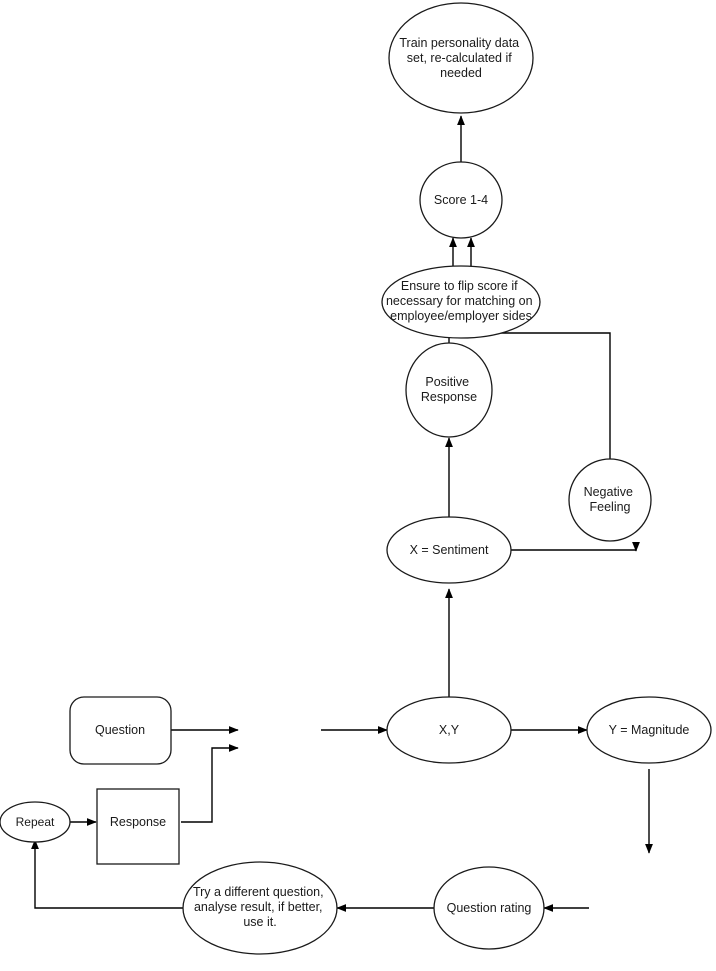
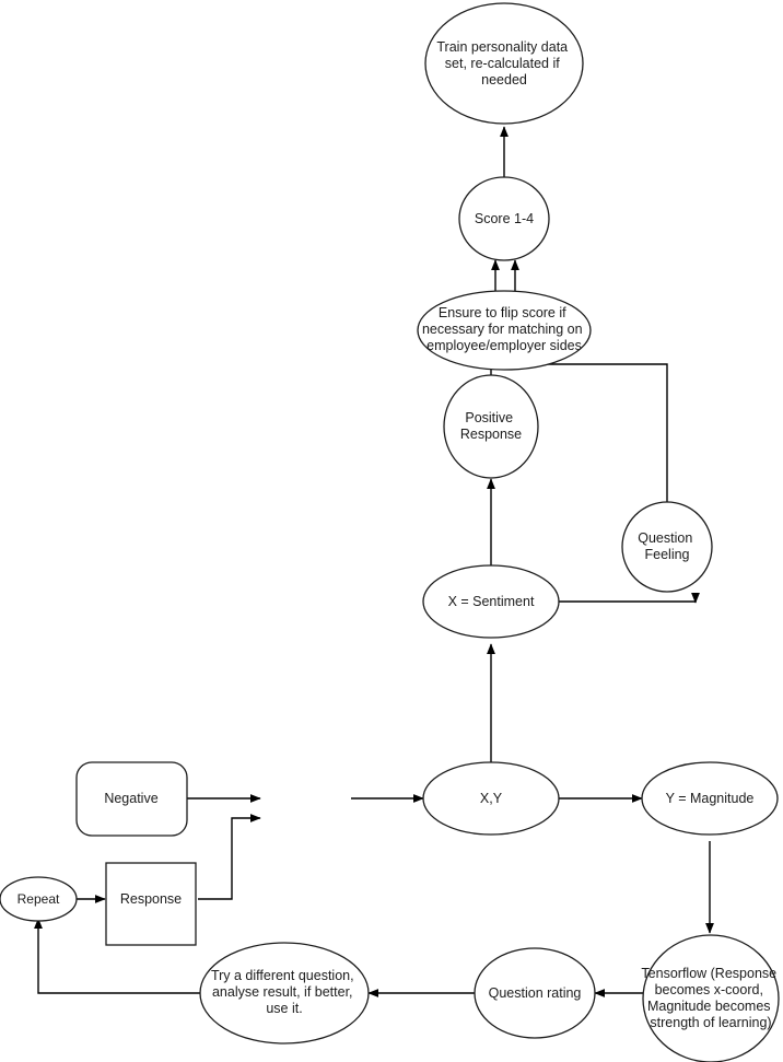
  Train personality data set, re-calculated if needed
  Score 1-4
  Ensure to flip score if necessary for matching on employee/employer sides
  Positive Response
- Negative Feeling
+ Question Feeling
  X = Sentiment
- Question
+ Negative
  X,Y
  Y = Magnitude
  Repeat
  Response
  Try a different question, analyse result, if better, use it.
  Question rating
+ Tensorflow (Response becomes x-coord, Magnitude becomes strength of learning)
